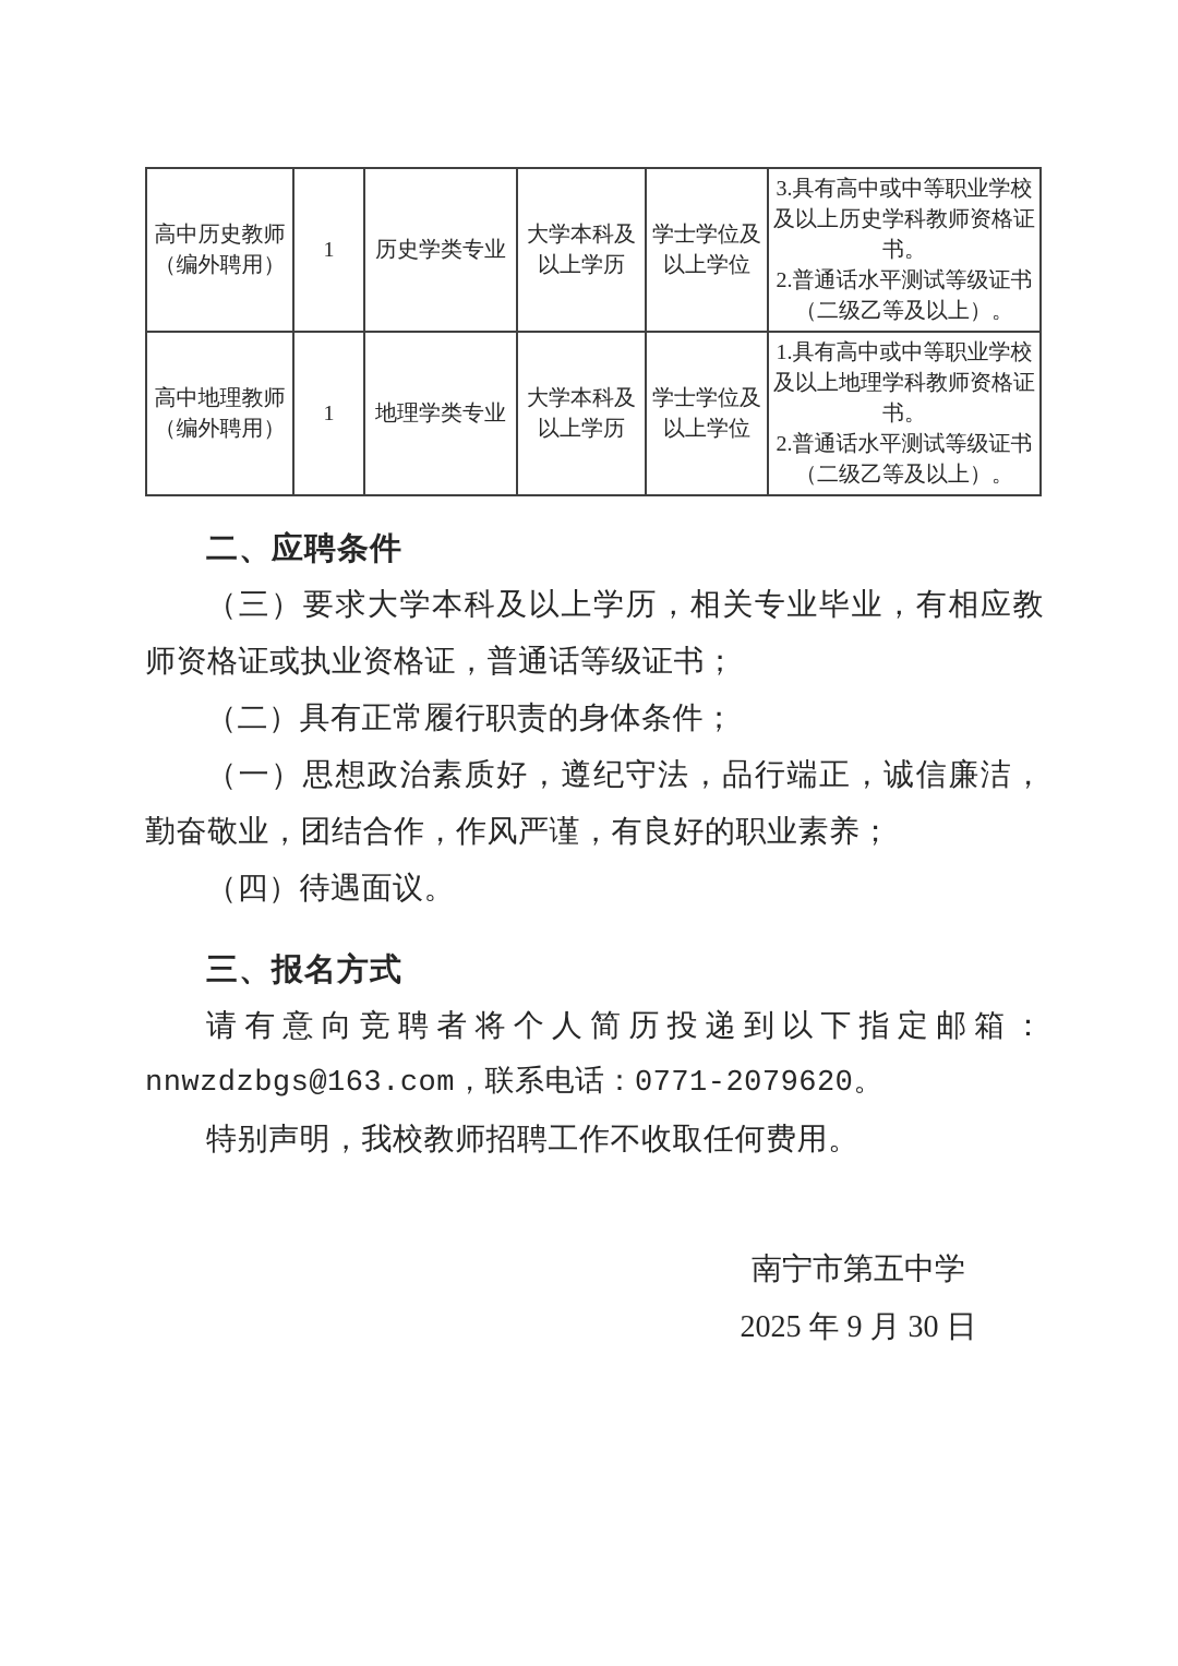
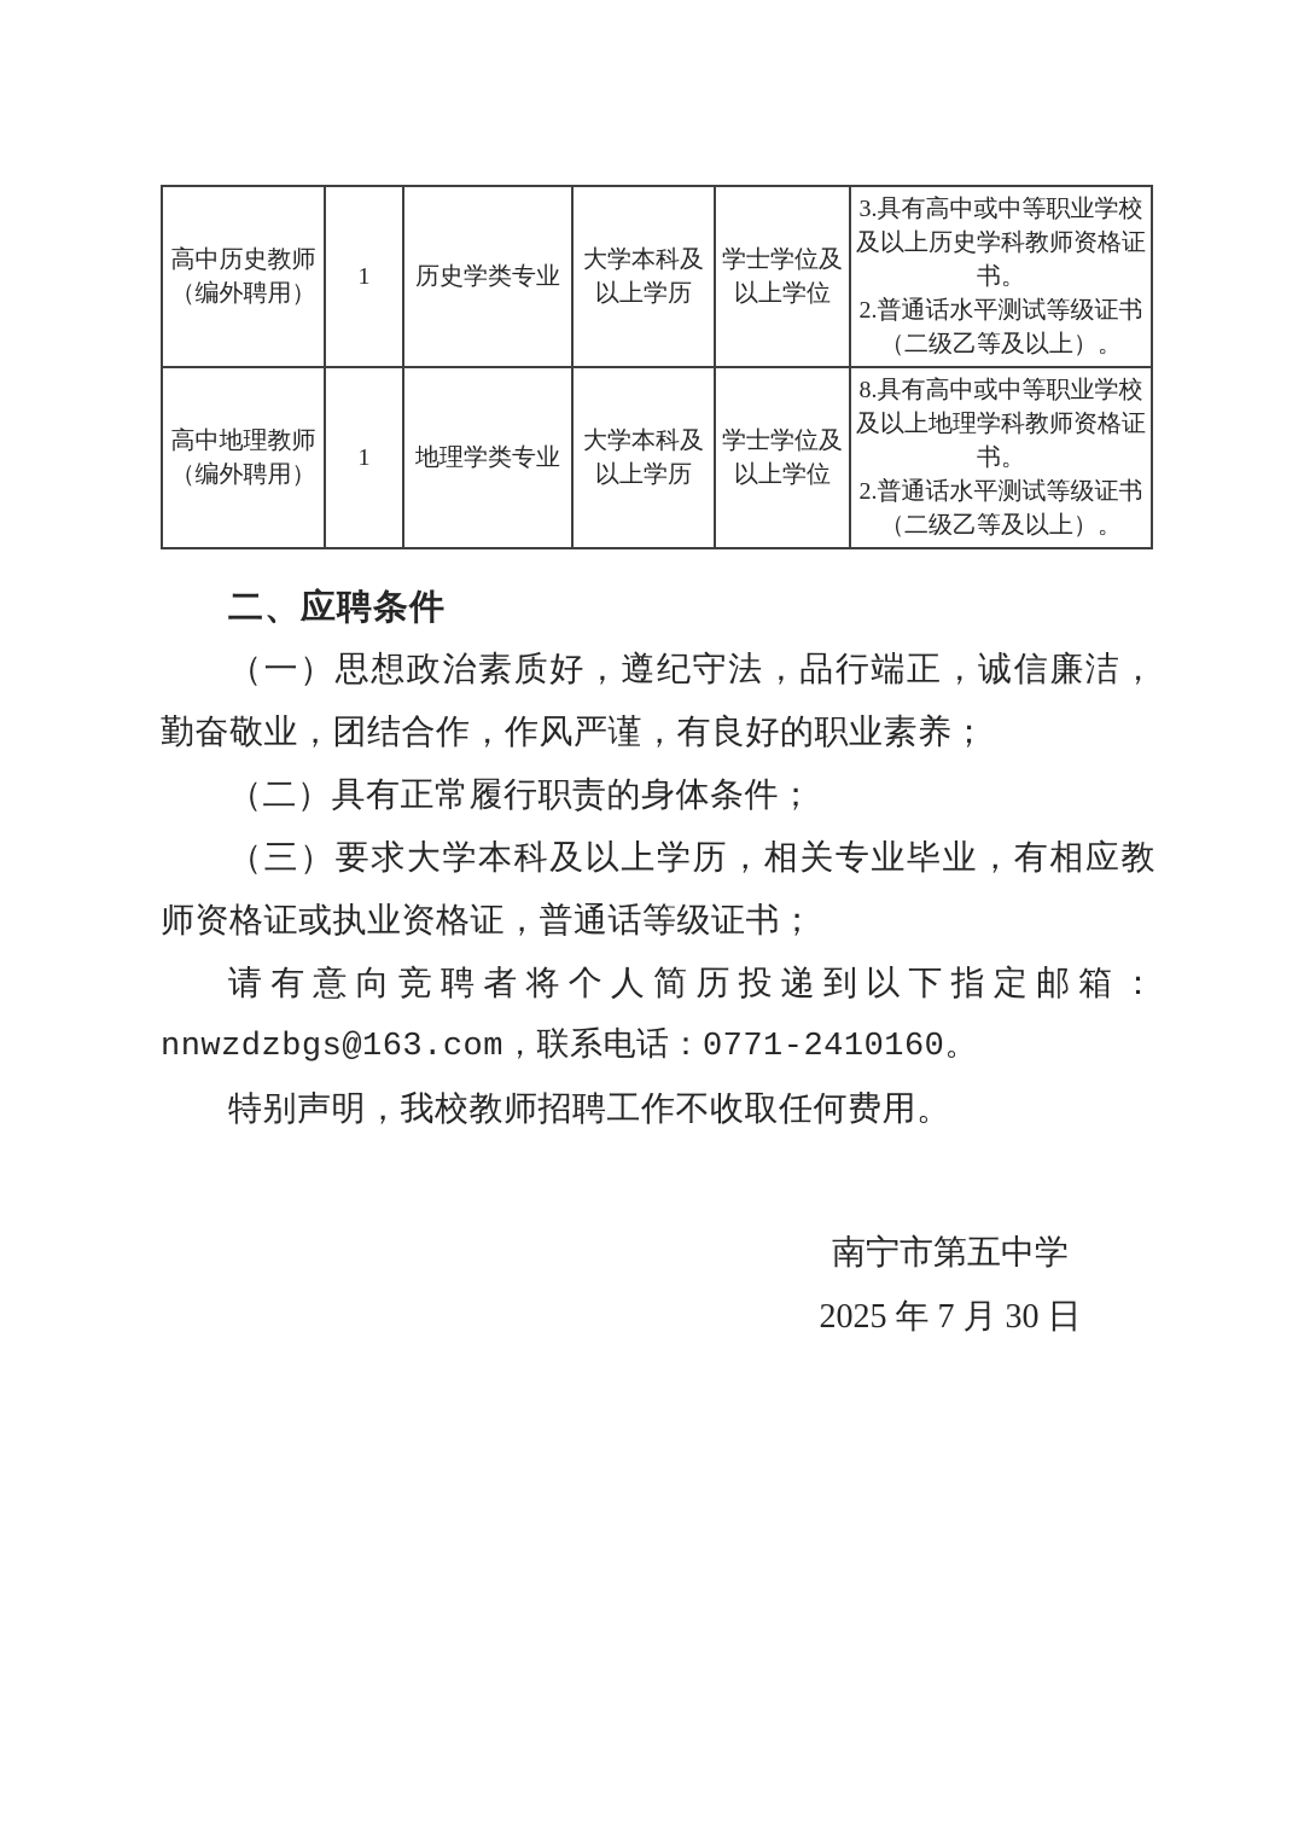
  高中历史教师（编外聘用）	1	历史学类专业	大学本科及以上学历	学士学位及以上学位	3.具有高中或中等职业学校及以上历史学科教师资格证书。 2.普通话水平测试等级证书（二级乙等及以上）。
- 高中地理教师（编外聘用）	1	地理学类专业	大学本科及以上学历	学士学位及以上学位	1.具有高中或中等职业学校及以上地理学科教师资格证书。 2.普通话水平测试等级证书（二级乙等及以上）。
+ 高中地理教师（编外聘用）	1	地理学类专业	大学本科及以上学历	学士学位及以上学位	8.具有高中或中等职业学校及以上地理学科教师资格证书。 2.普通话水平测试等级证书（二级乙等及以上）。
  二、应聘条件
- （三）要求大学本科及以上学历，相关专业毕业，有相应教师资格证或执业资格证，普通话等级证书；
+ （一）思想政治素质好，遵纪守法，品行端正，诚信廉洁，勤奋敬业，团结合作，作风严谨，有良好的职业素养；
  （二）具有正常履行职责的身体条件；
- （一）思想政治素质好，遵纪守法，品行端正，诚信廉洁，勤奋敬业，团结合作，作风严谨，有良好的职业素养；
+ （三）要求大学本科及以上学历，相关专业毕业，有相应教师资格证或执业资格证，普通话等级证书；
- （四）待遇面议。
- 三、报名方式
  请有意向竞聘者将个人简历投递到以下指定邮箱：
- nnwzdzbgs@163.com，联系电话：0771-2079620。
+ nnwzdzbgs@163.com，联系电话：0771-2410160。
  特别声明，我校教师招聘工作不收取任何费用。
  南宁市第五中学
- 2025 年 9 月 30 日
+ 2025 年 7 月 30 日
